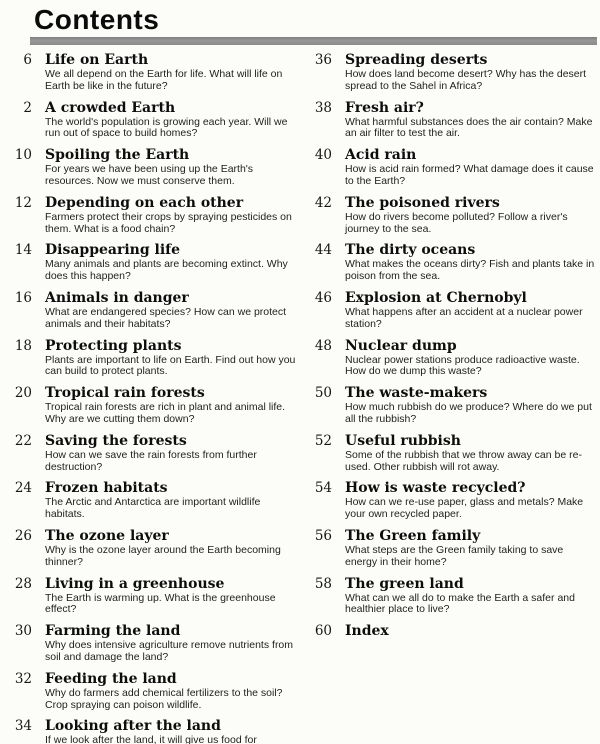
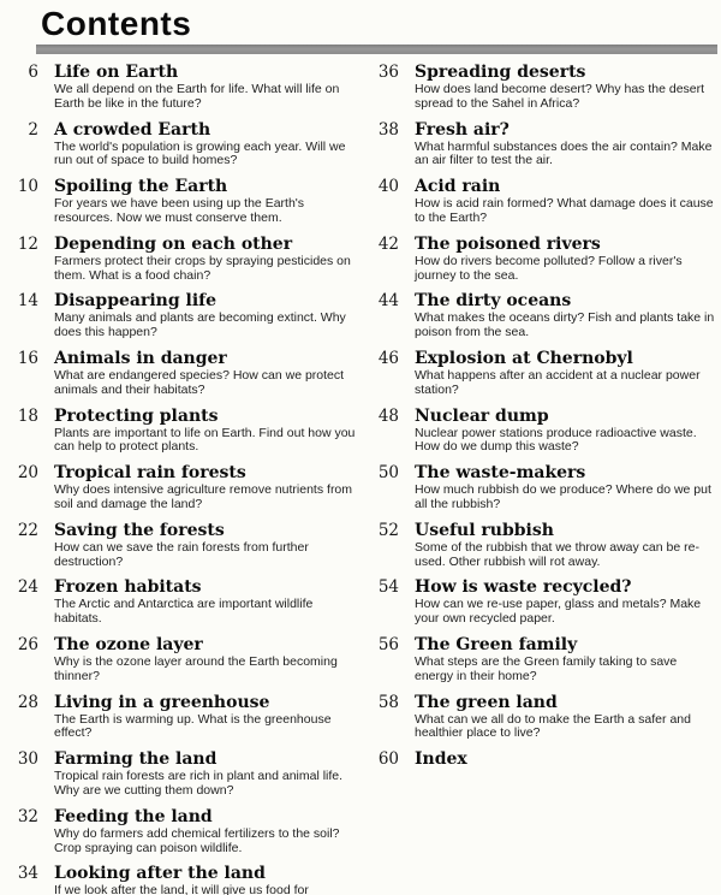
  Contents
  6
  Life on Earth
  We all depend on the Earth for life. What will life on Earth be like in the future?
  2
  A crowded Earth
  The world's population is growing each year. Will we run out of space to build homes?
  10
  Spoiling the Earth
  For years we have been using up the Earth's resources. Now we must conserve them.
  12
  Depending on each other
  Farmers protect their crops by spraying pesticides on them. What is a food chain?
  14
  Disappearing life
  Many animals and plants are becoming extinct. Why does this happen?
  16
  Animals in danger
  What are endangered species? How can we protect animals and their habitats?
  18
  Protecting plants
- Plants are important to life on Earth. Find out how you can build to protect plants.
+ Plants are important to life on Earth. Find out how you can help to protect plants.
  20
  Tropical rain forests
- Tropical rain forests are rich in plant and animal life. Why are we cutting them down?
+ Why does intensive agriculture remove nutrients from soil and damage the land?
  22
  Saving the forests
  How can we save the rain forests from further destruction?
  24
  Frozen habitats
  The Arctic and Antarctica are important wildlife habitats.
  26
  The ozone layer
  Why is the ozone layer around the Earth becoming thinner?
  28
  Living in a greenhouse
  The Earth is warming up. What is the greenhouse effect?
  30
  Farming the land
- Why does intensive agriculture remove nutrients from soil and damage the land?
+ Tropical rain forests are rich in plant and animal life. Why are we cutting them down?
  32
  Feeding the land
  Why do farmers add chemical fertilizers to the soil? Crop spraying can poison wildlife.
  34
  Looking after the land
  If we look after the land, it will give us food for
  36
  Spreading deserts
  How does land become desert? Why has the desert spread to the Sahel in Africa?
  38
  Fresh air?
  What harmful substances does the air contain? Make an air filter to test the air.
  40
  Acid rain
  How is acid rain formed? What damage does it cause to the Earth?
  42
  The poisoned rivers
  How do rivers become polluted? Follow a river's journey to the sea.
  44
  The dirty oceans
  What makes the oceans dirty? Fish and plants take in poison from the sea.
  46
  Explosion at Chernobyl
  What happens after an accident at a nuclear power station?
  48
  Nuclear dump
  Nuclear power stations produce radioactive waste. How do we dump this waste?
  50
  The waste-makers
  How much rubbish do we produce? Where do we put all the rubbish?
  52
  Useful rubbish
  Some of the rubbish that we throw away can be re-used. Other rubbish will rot away.
  54
  How is waste recycled?
  How can we re-use paper, glass and metals? Make your own recycled paper.
  56
  The Green family
  What steps are the Green family taking to save energy in their home?
  58
  The green land
  What can we all do to make the Earth a safer and healthier place to live?
  60
  Index
